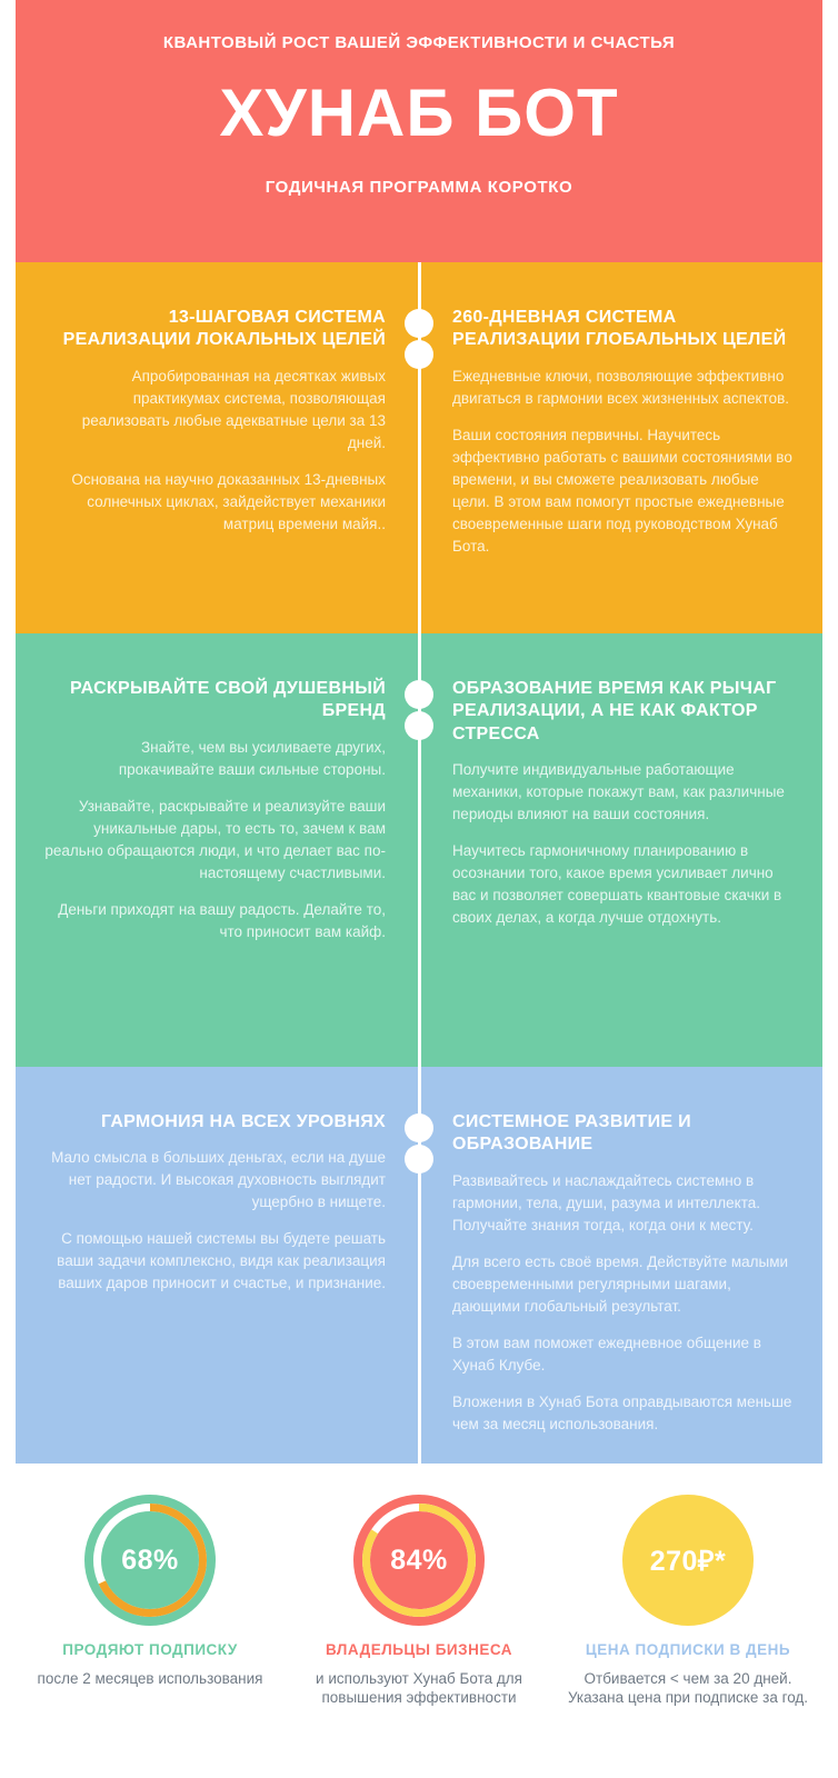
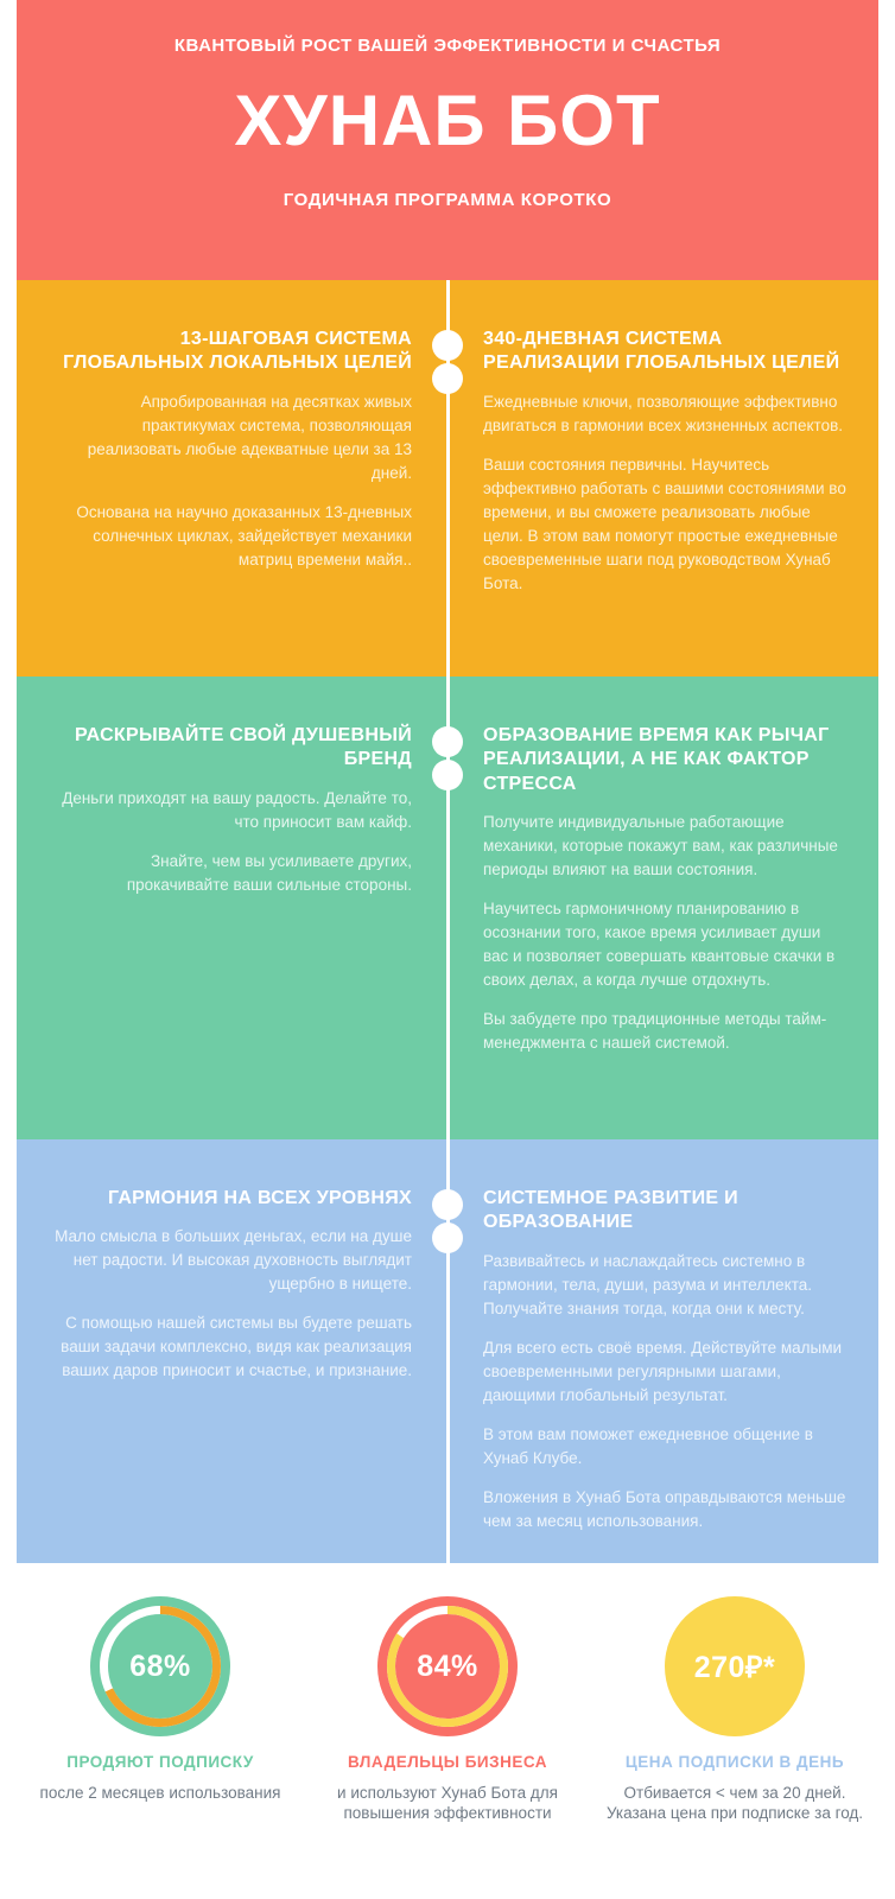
  КВАНТОВЫЙ РОСТ ВАШЕЙ ЭФФЕКТИВНОСТИ И СЧАСТЬЯ
  ХУНАБ БОТ
  ГОДИЧНАЯ ПРОГРАММА КОРОТКО
- 13-ШАГОВАЯ СИСТЕМА РЕАЛИЗАЦИИ ЛОКАЛЬНЫХ ЦЕЛЕЙ
+ 13-ШАГОВАЯ СИСТЕМА ГЛОБАЛЬНЫХ ЛОКАЛЬНЫХ ЦЕЛЕЙ
  Апробированная на десятках живых практикумах система, позволяющая реализовать любые адекватные цели за 13 дней.
  Основана на научно доказанных 13-дневных солнечных циклах, зайдействует механики матриц времени майя..
- 260-ДНЕВНАЯ СИСТЕМА РЕАЛИЗАЦИИ ГЛОБАЛЬНЫХ ЦЕЛЕЙ
+ 340-ДНЕВНАЯ СИСТЕМА РЕАЛИЗАЦИИ ГЛОБАЛЬНЫХ ЦЕЛЕЙ
  Ежедневные ключи, позволяющие эффективно двигаться в гармонии всех жизненных аспектов.
  Ваши состояния первичны. Научитесь эффективно работать с вашими состояниями во времени, и вы сможете реализовать любые цели. В этом вам помогут простые ежедневные своевременные шаги под руководством Хунаб Бота.
  РАСКРЫВАЙТЕ СВОЙ ДУШЕВНЫЙ БРЕНД
- Знайте, чем вы усиливаете других, прокачивайте ваши сильные стороны.
+ Деньги приходят на вашу радость. Делайте то, что приносит вам кайф.
- Узнавайте, раскрывайте и реализуйте ваши уникальные дары, то есть то, зачем к вам реально обращаются люди, и что делает вас по-настоящему счастливыми.
- Деньги приходят на вашу радость. Делайте то, что приносит вам кайф.
+ Знайте, чем вы усиливаете других, прокачивайте ваши сильные стороны.
  ОБРАЗОВАНИЕ ВРЕМЯ КАК РЫЧАГ РЕАЛИЗАЦИИ, А НЕ КАК ФАКТОР СТРЕССА
  Получите индивидуальные работающие механики, которые покажут вам, как различные периоды влияют на ваши состояния.
- Научитесь гармоничному планированию в осознании того, какое время усиливает лично вас и позволяет совершать квантовые скачки в своих делах, а когда лучше отдохнуть.
+ Научитесь гармоничному планированию в осознании того, какое время усиливает души вас и позволяет совершать квантовые скачки в своих делах, а когда лучше отдохнуть.
+ Вы забудете про традиционные методы тайм-менеджмента с нашей системой.
  ГАРМОНИЯ НА ВСЕХ УРОВНЯХ
  Мало смысла в больших деньгах, если на душе нет радости. И высокая духовность выглядит ущербно в нищете.
  С помощью нашей системы вы будете решать ваши задачи комплексно, видя как реализация ваших даров приносит и счастье, и признание.
  СИСТЕМНОЕ РАЗВИТИЕ И ОБРАЗОВАНИЕ
  Развивайтесь и наслаждайтесь системно в гармонии, тела, души, разума и интеллекта. Получайте знания тогда, когда они к месту.
  Для всего есть своё время. Действуйте малыми своевременными регулярными шагами, дающими глобальный результат.
  В этом вам поможет ежедневное общение в Хунаб Клубе.
  Вложения в Хунаб Бота оправдываются меньше чем за месяц использования.
  68%
  ПРОДЯЮТ ПОДПИСКУ
  после 2 месяцев использования
  84%
  ВЛАДЕЛЬЦЫ БИЗНЕСА
  и используют Хунаб Бота для повышения эффективности
  270₽*
  ЦЕНА ПОДПИСКИ В ДЕНЬ
  Отбивается < чем за 20 дней. Указана цена при подписке за год.
